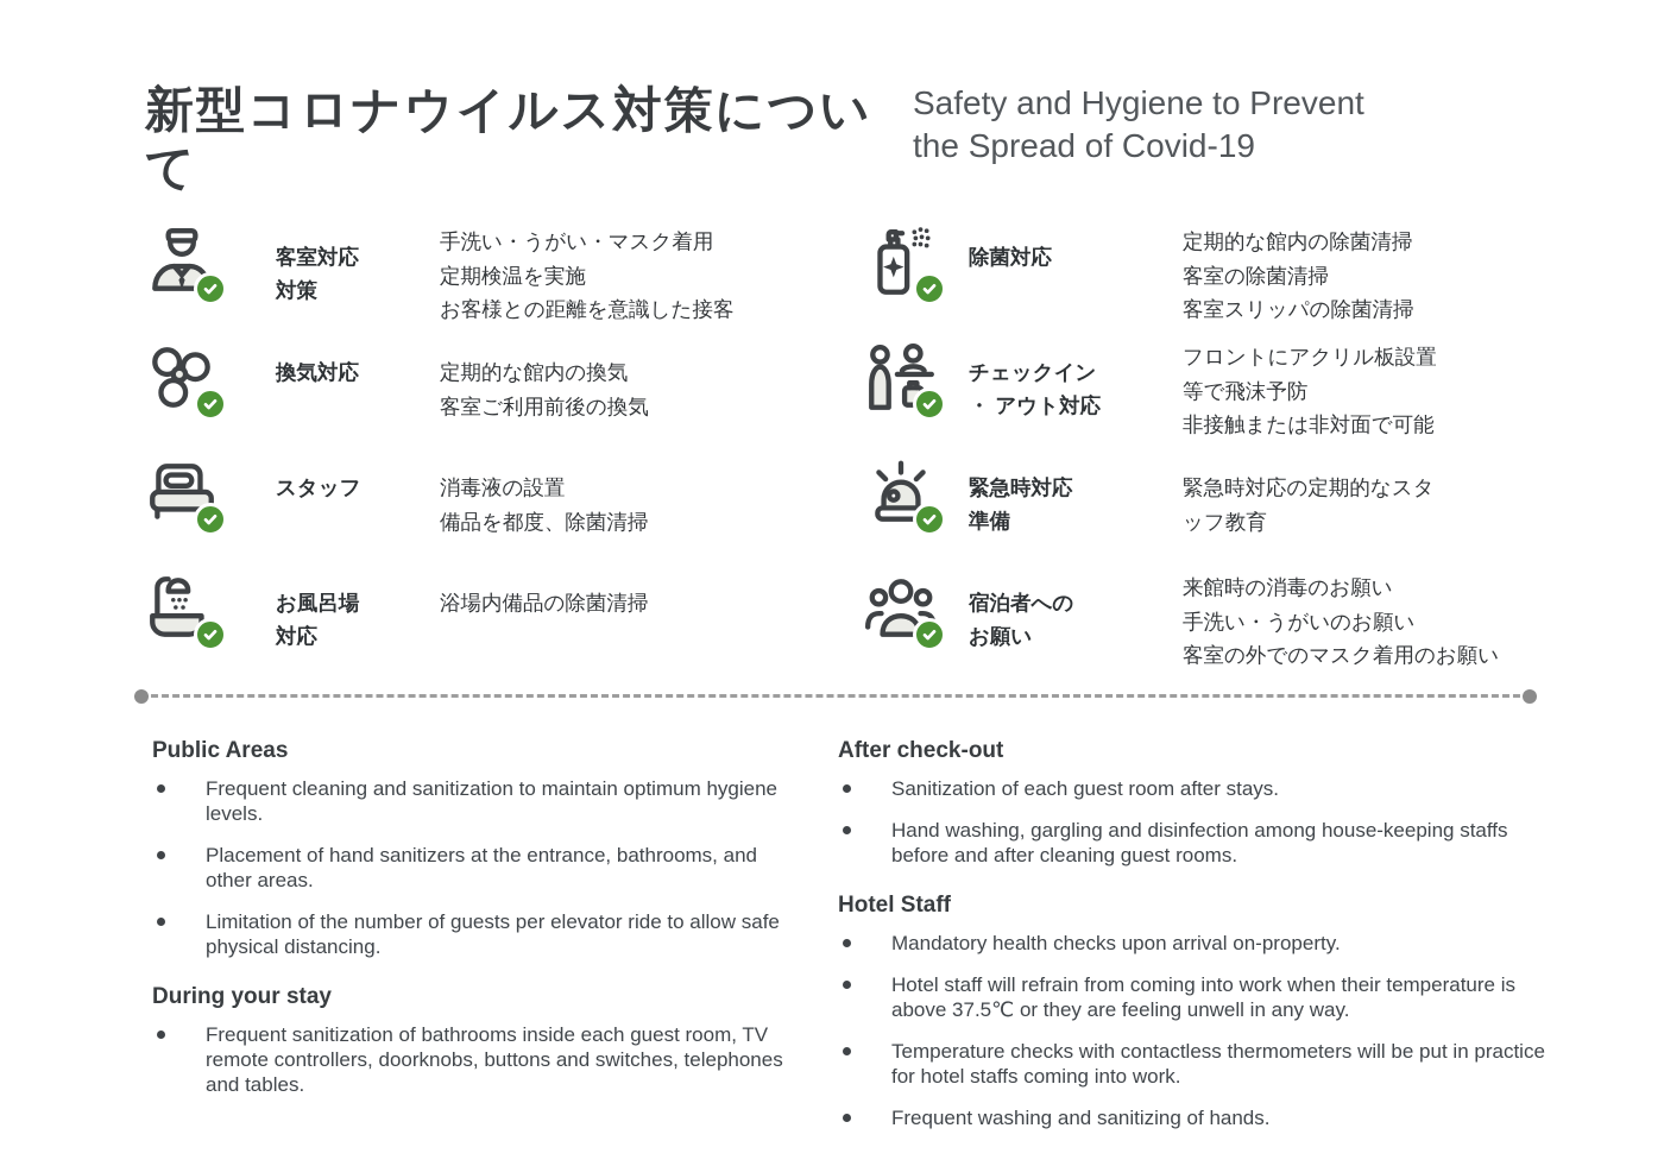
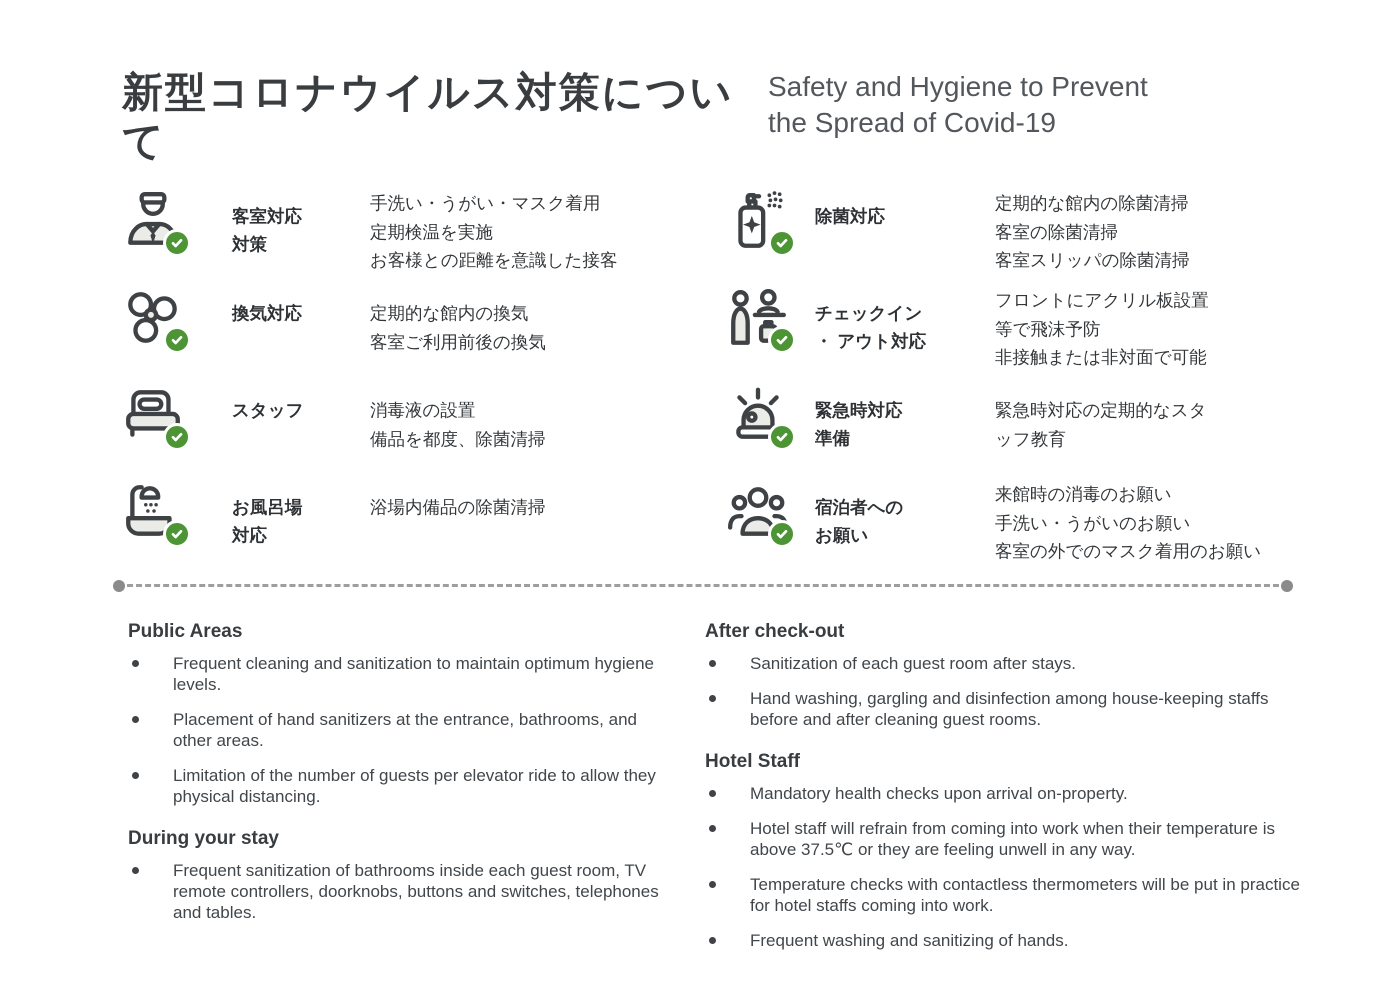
  新型コロナウイルス対策について
  Safety and Hygiene to Prevent
  the Spread of Covid-19
  客室対応
  対策
  手洗い・うがい・マスク着用
  定期検温を実施
  お客様との距離を意識した接客
  換気対応
  定期的な館内の換気
  客室ご利用前後の換気
  スタッフ
  消毒液の設置
  備品を都度、除菌清掃
  お風呂場
  対応
  浴場内備品の除菌清掃
  除菌対応
  定期的な館内の除菌清掃
  客室の除菌清掃
  客室スリッパの除菌清掃
  チェックイン
  ・ アウト対応
  フロントにアクリル板設置
  等で飛沫予防
  非接触または非対面で可能
  緊急時対応
  準備
  緊急時対応の定期的なスタ
  ッフ教育
  宿泊者への
  お願い
  来館時の消毒のお願い
  手洗い・うがいのお願い
  客室の外でのマスク着用のお願い
  Public Areas
  Frequent cleaning and sanitization to maintain optimum hygiene levels.
  Placement of hand sanitizers at the entrance, bathrooms, and other areas.
- Limitation of the number of guests per elevator ride to allow safe physical distancing.
+ Limitation of the number of guests per elevator ride to allow they physical distancing.
  During your stay
  Frequent sanitization of bathrooms inside each guest room, TV remote controllers, doorknobs, buttons and switches, telephones and tables.
  After check-out
  Sanitization of each guest room after stays.
  Hand washing, gargling and disinfection among house-keeping staffs before and after cleaning guest rooms.
  Hotel Staff
  Mandatory health checks upon arrival on-property.
  Hotel staff will refrain from coming into work when their temperature is above 37.5℃ or they are feeling unwell in any way.
  Temperature checks with contactless thermometers will be put in practice for hotel staffs coming into work.
  Frequent washing and sanitizing of hands.
